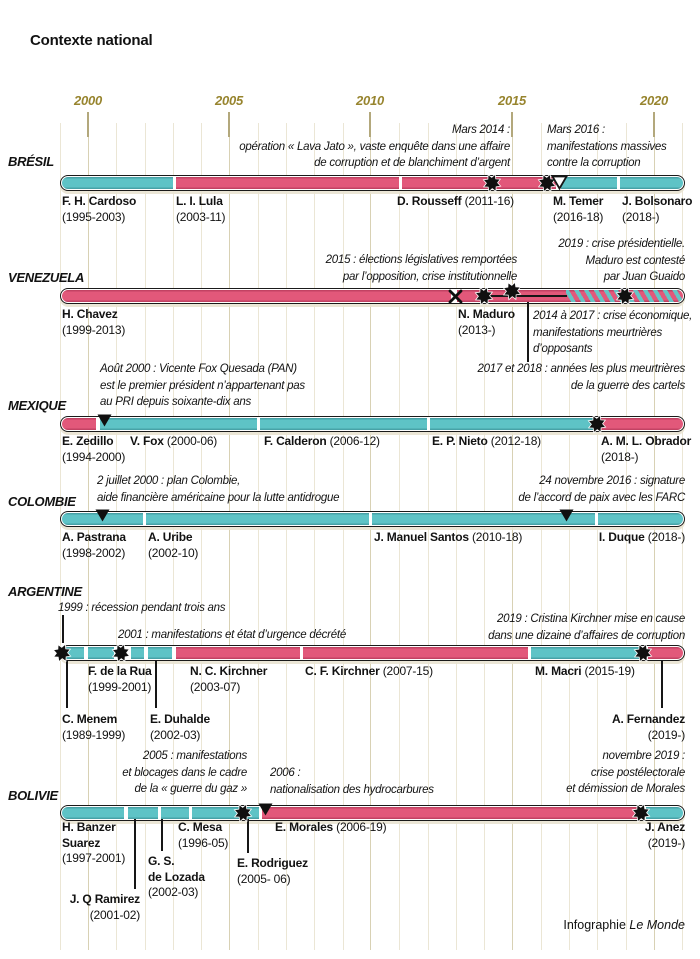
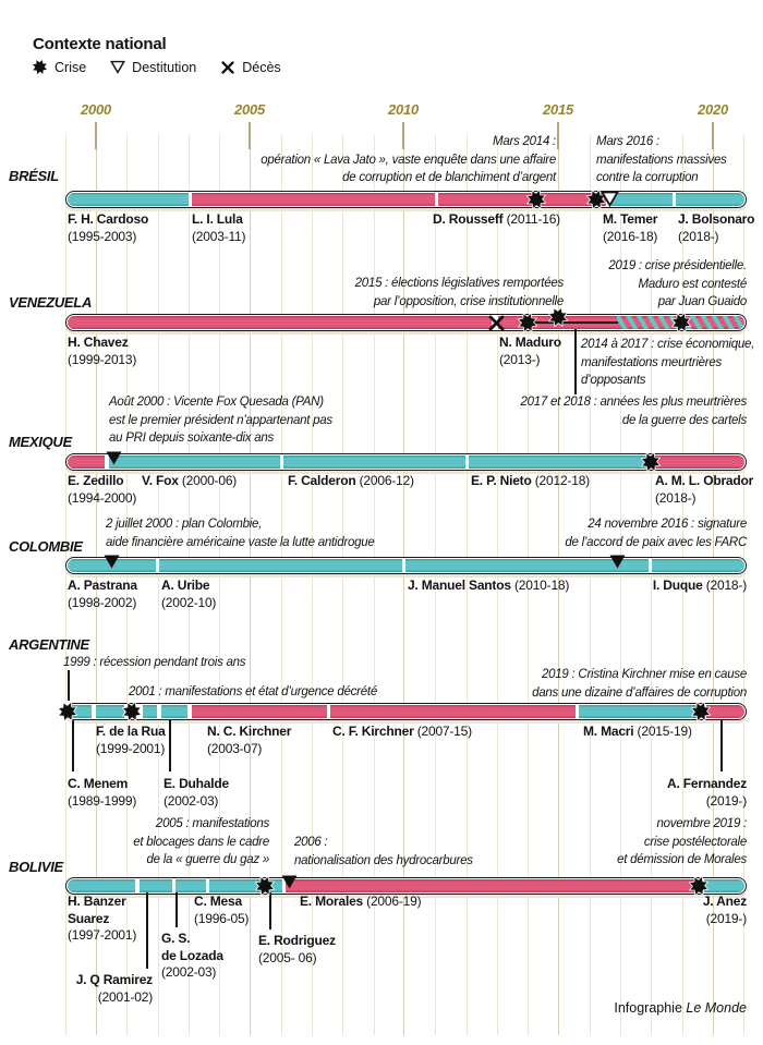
  Contexte national
+ Crise
+ Destitution
+ Décès
  2000
  2005
  2010
  2015
  2020
  BRÉSIL
  Mars 2014 :
  opération « Lava Jato », vaste enquête dans une affaire
  de corruption et de blanchiment d’argent
  Mars 2016 :
  manifestations massives
  contre la corruption
  F. H. Cardoso
  (1995-2003)
  L. I. Lula
  (2003-11)
  D. Rousseff (2011-16)
  M. Temer
  (2016-18)
  J. Bolsonaro
  (2018-)
  VENEZUELA
  2015 : élections législatives remportées
  par l’opposition, crise institutionnelle
  2019 : crise présidentielle.
  Maduro est contesté
  par Juan Guaido
  2014 à 2017 : crise économique,
  manifestations meurtrières
  d’opposants
  H. Chavez
  (1999-2013)
  N. Maduro
  (2013-)
  MEXIQUE
  Août 2000 : Vicente Fox Quesada (PAN)
  est le premier président n’appartenant pas
  au PRI depuis soixante-dix ans
  2017 et 2018 : années les plus meurtrières
  de la guerre des cartels
  E. Zedillo
  (1994-2000)
  V. Fox (2000-06)
  F. Calderon (2006-12)
  E. P. Nieto (2012-18)
  A. M. L. Obrador
  (2018-)
  COLOMBIE
  2 juillet 2000 : plan Colombie,
- aide financière américaine pour la lutte antidrogue
+ aide financière américaine vaste la lutte antidrogue
  24 novembre 2016 : signature
  de l’accord de paix avec les FARC
  A. Pastrana
  (1998-2002)
  A. Uribe
  (2002-10)
  J. Manuel Santos (2010-18)
  I. Duque (2018-)
  ARGENTINE
  1999 : récession pendant trois ans
  2001 : manifestations et état d’urgence décrété
  2019 : Cristina Kirchner mise en cause
  dans une dizaine d’affaires de corruption
  F. de la Rua
  (1999-2001)
  N. C. Kirchner
  (2003-07)
  C. F. Kirchner (2007-15)
  M. Macri (2015-19)
  C. Menem
  (1989-1999)
  E. Duhalde
  (2002-03)
  A. Fernandez
  (2019-)
  BOLIVIE
  2005 : manifestations
  et blocages dans le cadre
  de la « guerre du gaz »
  2006 :
  nationalisation des hydrocarbures
  novembre 2019 :
  crise postélectorale
  et démission de Morales
  H. Banzer
  Suarez
  (1997-2001)
  C. Mesa
  (1996-05)
  E. Morales (2006-19)
  J. Anez
  (2019-)
  G. S.
  de Lozada
  (2002-03)
  E. Rodriguez
  (2005- 06)
  J. Q Ramirez
  (2001-02)
  Infographie Le Monde
